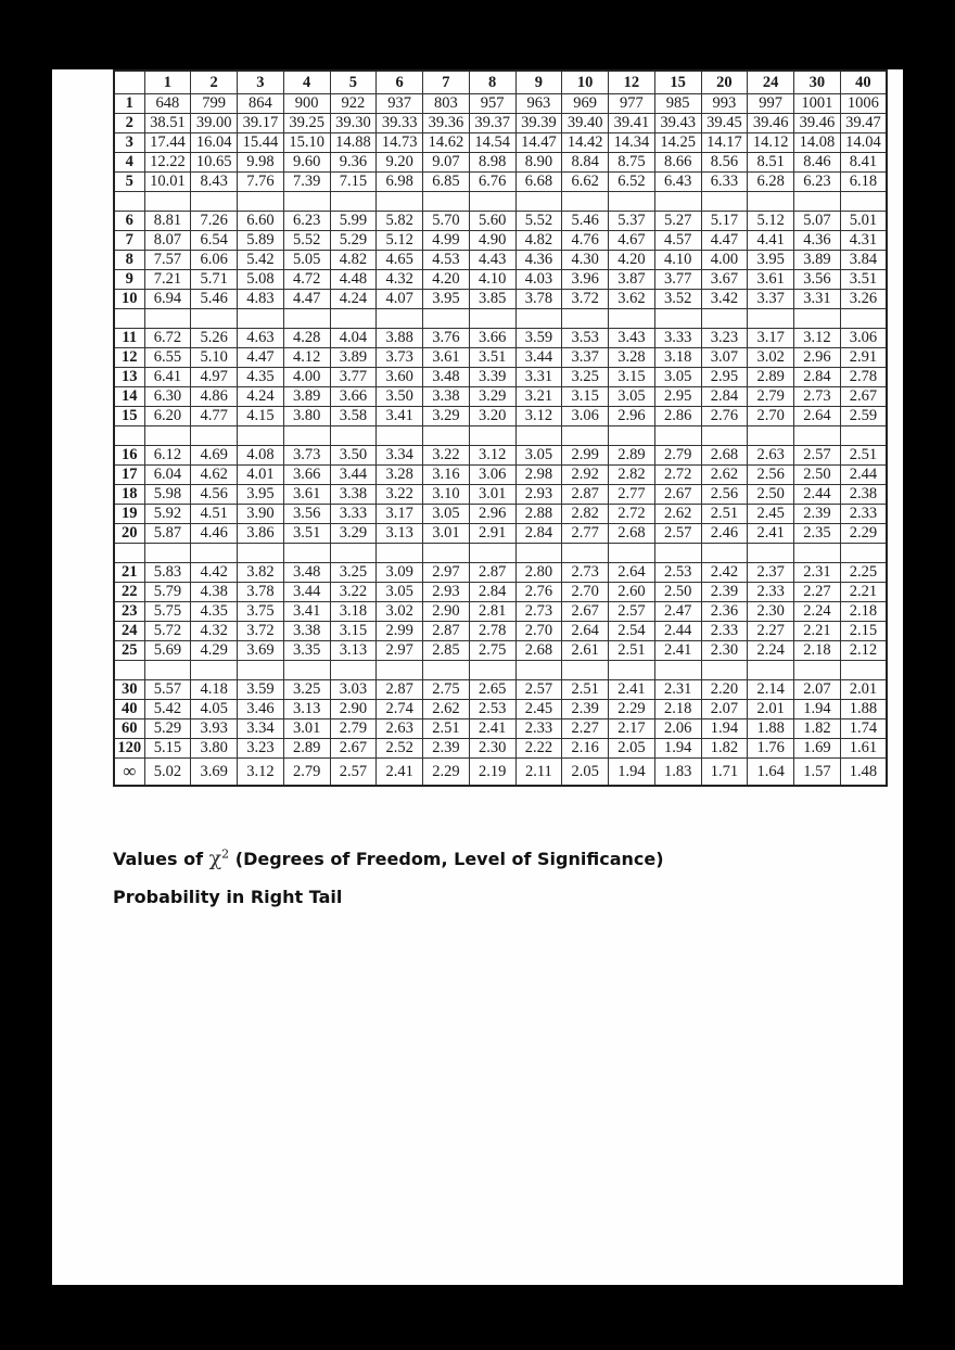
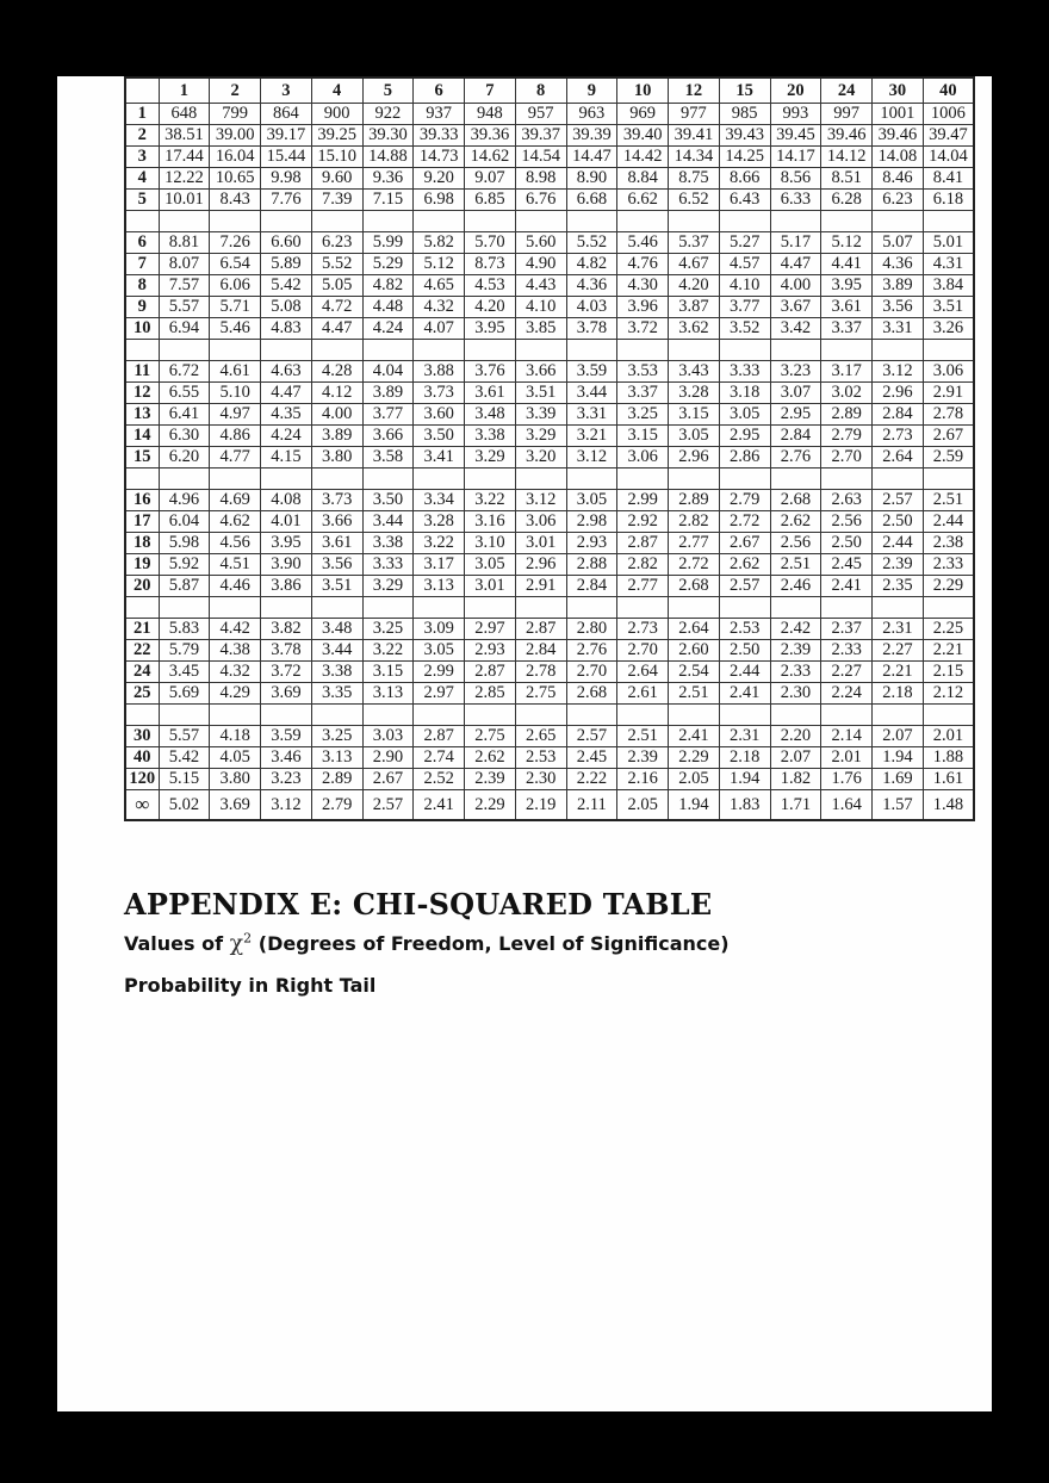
  	1	2	3	4	5	6	7	8	9	10	12	15	20	24	30	40
- 1	648	799	864	900	922	937	803	957	963	969	977	985	993	997	1001	1006
+ 1	648	799	864	900	922	937	948	957	963	969	977	985	993	997	1001	1006
  2	38.51	39.00	39.17	39.25	39.30	39.33	39.36	39.37	39.39	39.40	39.41	39.43	39.45	39.46	39.46	39.47
  3	17.44	16.04	15.44	15.10	14.88	14.73	14.62	14.54	14.47	14.42	14.34	14.25	14.17	14.12	14.08	14.04
  4	12.22	10.65	9.98	9.60	9.36	9.20	9.07	8.98	8.90	8.84	8.75	8.66	8.56	8.51	8.46	8.41
  5	10.01	8.43	7.76	7.39	7.15	6.98	6.85	6.76	6.68	6.62	6.52	6.43	6.33	6.28	6.23	6.18
  6	8.81	7.26	6.60	6.23	5.99	5.82	5.70	5.60	5.52	5.46	5.37	5.27	5.17	5.12	5.07	5.01
- 7	8.07	6.54	5.89	5.52	5.29	5.12	4.99	4.90	4.82	4.76	4.67	4.57	4.47	4.41	4.36	4.31
+ 7	8.07	6.54	5.89	5.52	5.29	5.12	8.73	4.90	4.82	4.76	4.67	4.57	4.47	4.41	4.36	4.31
  8	7.57	6.06	5.42	5.05	4.82	4.65	4.53	4.43	4.36	4.30	4.20	4.10	4.00	3.95	3.89	3.84
- 9	7.21	5.71	5.08	4.72	4.48	4.32	4.20	4.10	4.03	3.96	3.87	3.77	3.67	3.61	3.56	3.51
+ 9	5.57	5.71	5.08	4.72	4.48	4.32	4.20	4.10	4.03	3.96	3.87	3.77	3.67	3.61	3.56	3.51
  10	6.94	5.46	4.83	4.47	4.24	4.07	3.95	3.85	3.78	3.72	3.62	3.52	3.42	3.37	3.31	3.26
- 11	6.72	5.26	4.63	4.28	4.04	3.88	3.76	3.66	3.59	3.53	3.43	3.33	3.23	3.17	3.12	3.06
+ 11	6.72	4.61	4.63	4.28	4.04	3.88	3.76	3.66	3.59	3.53	3.43	3.33	3.23	3.17	3.12	3.06
  12	6.55	5.10	4.47	4.12	3.89	3.73	3.61	3.51	3.44	3.37	3.28	3.18	3.07	3.02	2.96	2.91
  13	6.41	4.97	4.35	4.00	3.77	3.60	3.48	3.39	3.31	3.25	3.15	3.05	2.95	2.89	2.84	2.78
  14	6.30	4.86	4.24	3.89	3.66	3.50	3.38	3.29	3.21	3.15	3.05	2.95	2.84	2.79	2.73	2.67
  15	6.20	4.77	4.15	3.80	3.58	3.41	3.29	3.20	3.12	3.06	2.96	2.86	2.76	2.70	2.64	2.59
- 16	6.12	4.69	4.08	3.73	3.50	3.34	3.22	3.12	3.05	2.99	2.89	2.79	2.68	2.63	2.57	2.51
+ 16	4.96	4.69	4.08	3.73	3.50	3.34	3.22	3.12	3.05	2.99	2.89	2.79	2.68	2.63	2.57	2.51
  17	6.04	4.62	4.01	3.66	3.44	3.28	3.16	3.06	2.98	2.92	2.82	2.72	2.62	2.56	2.50	2.44
  18	5.98	4.56	3.95	3.61	3.38	3.22	3.10	3.01	2.93	2.87	2.77	2.67	2.56	2.50	2.44	2.38
  19	5.92	4.51	3.90	3.56	3.33	3.17	3.05	2.96	2.88	2.82	2.72	2.62	2.51	2.45	2.39	2.33
  20	5.87	4.46	3.86	3.51	3.29	3.13	3.01	2.91	2.84	2.77	2.68	2.57	2.46	2.41	2.35	2.29
  21	5.83	4.42	3.82	3.48	3.25	3.09	2.97	2.87	2.80	2.73	2.64	2.53	2.42	2.37	2.31	2.25
  22	5.79	4.38	3.78	3.44	3.22	3.05	2.93	2.84	2.76	2.70	2.60	2.50	2.39	2.33	2.27	2.21
- 23	5.75	4.35	3.75	3.41	3.18	3.02	2.90	2.81	2.73	2.67	2.57	2.47	2.36	2.30	2.24	2.18
- 24	5.72	4.32	3.72	3.38	3.15	2.99	2.87	2.78	2.70	2.64	2.54	2.44	2.33	2.27	2.21	2.15
+ 24	3.45	4.32	3.72	3.38	3.15	2.99	2.87	2.78	2.70	2.64	2.54	2.44	2.33	2.27	2.21	2.15
  25	5.69	4.29	3.69	3.35	3.13	2.97	2.85	2.75	2.68	2.61	2.51	2.41	2.30	2.24	2.18	2.12
  30	5.57	4.18	3.59	3.25	3.03	2.87	2.75	2.65	2.57	2.51	2.41	2.31	2.20	2.14	2.07	2.01
  40	5.42	4.05	3.46	3.13	2.90	2.74	2.62	2.53	2.45	2.39	2.29	2.18	2.07	2.01	1.94	1.88
- 60	5.29	3.93	3.34	3.01	2.79	2.63	2.51	2.41	2.33	2.27	2.17	2.06	1.94	1.88	1.82	1.74
  120	5.15	3.80	3.23	2.89	2.67	2.52	2.39	2.30	2.22	2.16	2.05	1.94	1.82	1.76	1.69	1.61
  ∞	5.02	3.69	3.12	2.79	2.57	2.41	2.29	2.19	2.11	2.05	1.94	1.83	1.71	1.64	1.57	1.48
+ APPENDIX E: CHI-SQUARED TABLE
  Values of χ2 (Degrees of Freedom, Level of Significance)
  Probability in Right Tail
